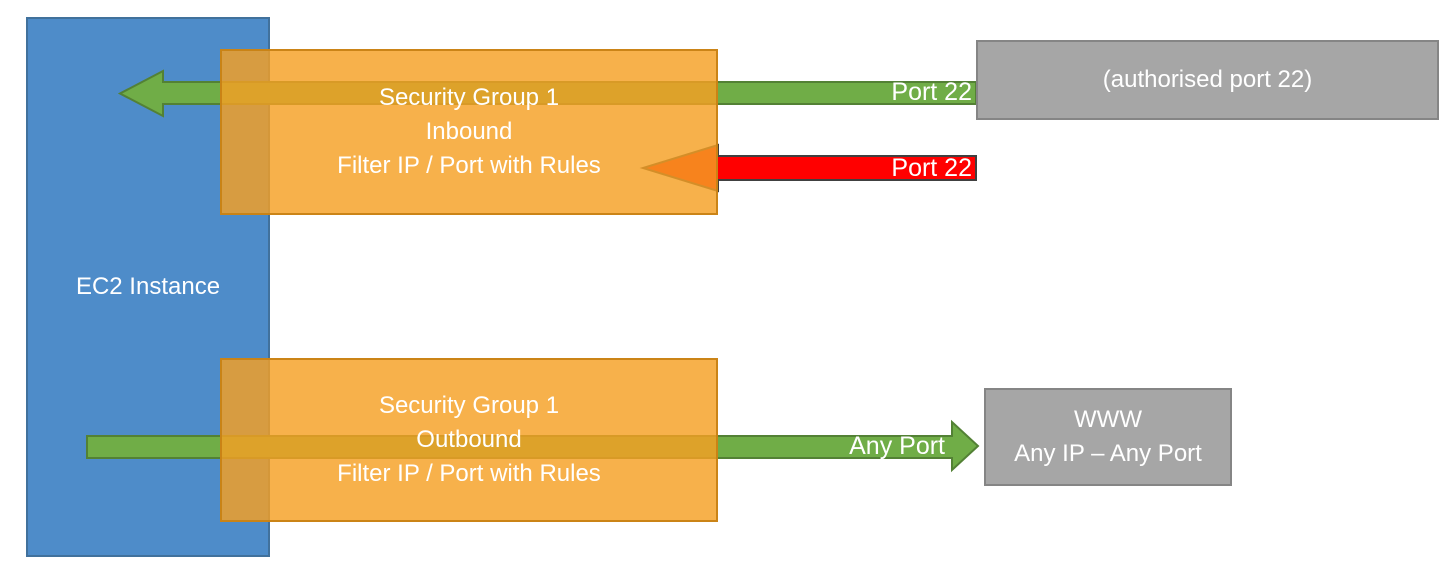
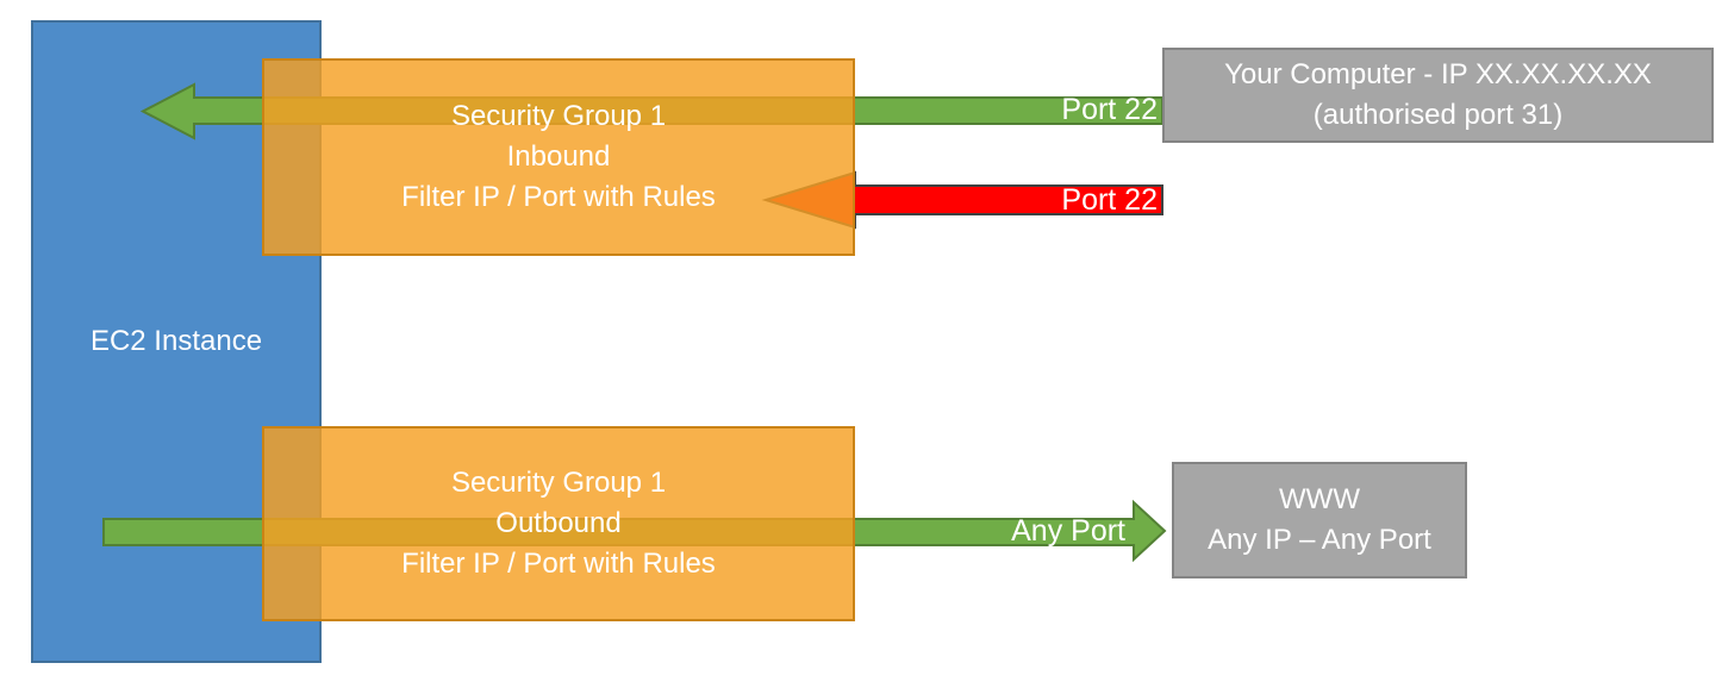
  EC2 Instance
  Security Group 1
  Inbound
  Filter IP / Port with Rules
  Security Group 1
  Outbound
  Filter IP / Port with Rules
+ Your Computer - IP XX.XX.XX.XX
- (authorised port 22)
+ (authorised port 31)
  WWW
  Any IP – Any Port
  Port 22
  Port 22
  Any Port
